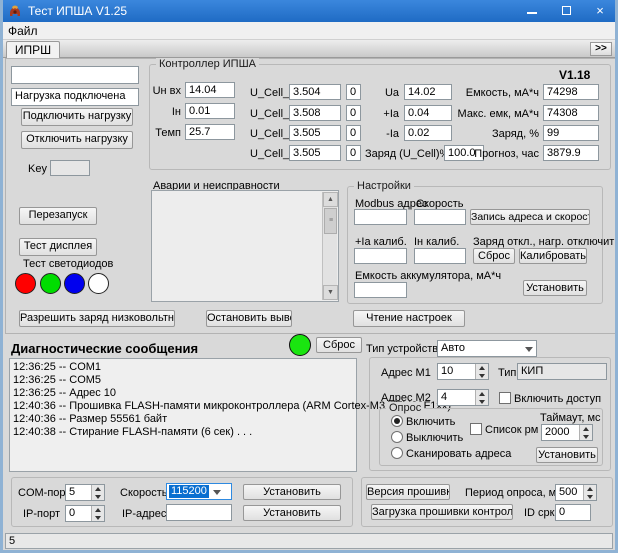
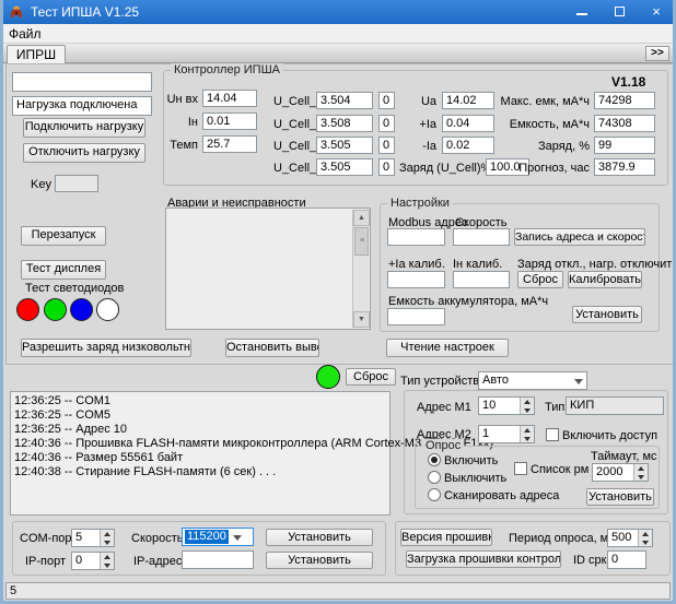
  Тест ИПША V1.25
  ×
  Файл
  ИПРШ
  >>
  Нагрузка подключена
  Подключить нагрузку
  Отключить нагрузку
  Key
  Перезапуск
  Тест дисплея
  Тест светодиодов
  Разрешить заряд низковольтн
  Контроллер ИПША
  V1.18
  Uн вх
  14.04
  Iн
  0.01
  Темп
  25.7
  U_Cell_
  3.504
  0
  U_Cell_
  3.508
  0
  U_Cell_
  3.505
  0
  U_Cell_
  3.505
  0
  Заряд (U_Cell)
  100.0
  Ua
  14.02
  +Ia
  0.04
  -Ia
  0.02
- Емкость, мА*ч
+ Макс. емк, мА*ч
  74298
- Макс. емк, мА*ч
+ Емкость, мА*ч
  74308
  Заряд, %
  99
  Прогноз, час
  3879.9
  Аварии и неисправности
  Остановить выв
  Настройки
  Modbus адрес
  Скорость
  Запись адреса и скорост
  +Ia калиб.
  Iн калиб.
  Заряд откл., нагр. отключит
  Сброс
  Калибровать
  Емкость аккумулятора, мА*ч
  Установить
  Чтение настроек
- Диагностические сообщения
  Сброс
  12:36:25 -- COM1
  12:36:25 -- COM5
  12:36:25 -- Адрес 10
  12:40:36 -- Прошивка FLASH-памяти микроконтроллера (ARM Cortex-
  12:40:36 -- Размер 55561 байт
  12:40:38 -- Стирание FLASH-памяти (6 сек) . . .
  Тип устройств
  Авто
  Адрес М1
  10
  Тип
  КИП
  Адрес М2
- 4
+ 1
  Включить доступ
  Опрос
  Включить
  Выключить
  Сканировать адреса
  Список рм
  Таймаут, мс
  2000
  Установить
  COM-пор
  5
  Скорость
  115200
  Установить
  IP-порт
  0
  IP-адрес
  Установить
  Версия прошивк
  Период опроса, м
  500
  Загрузка прошивки контрол
  ID срк
  0
  5
